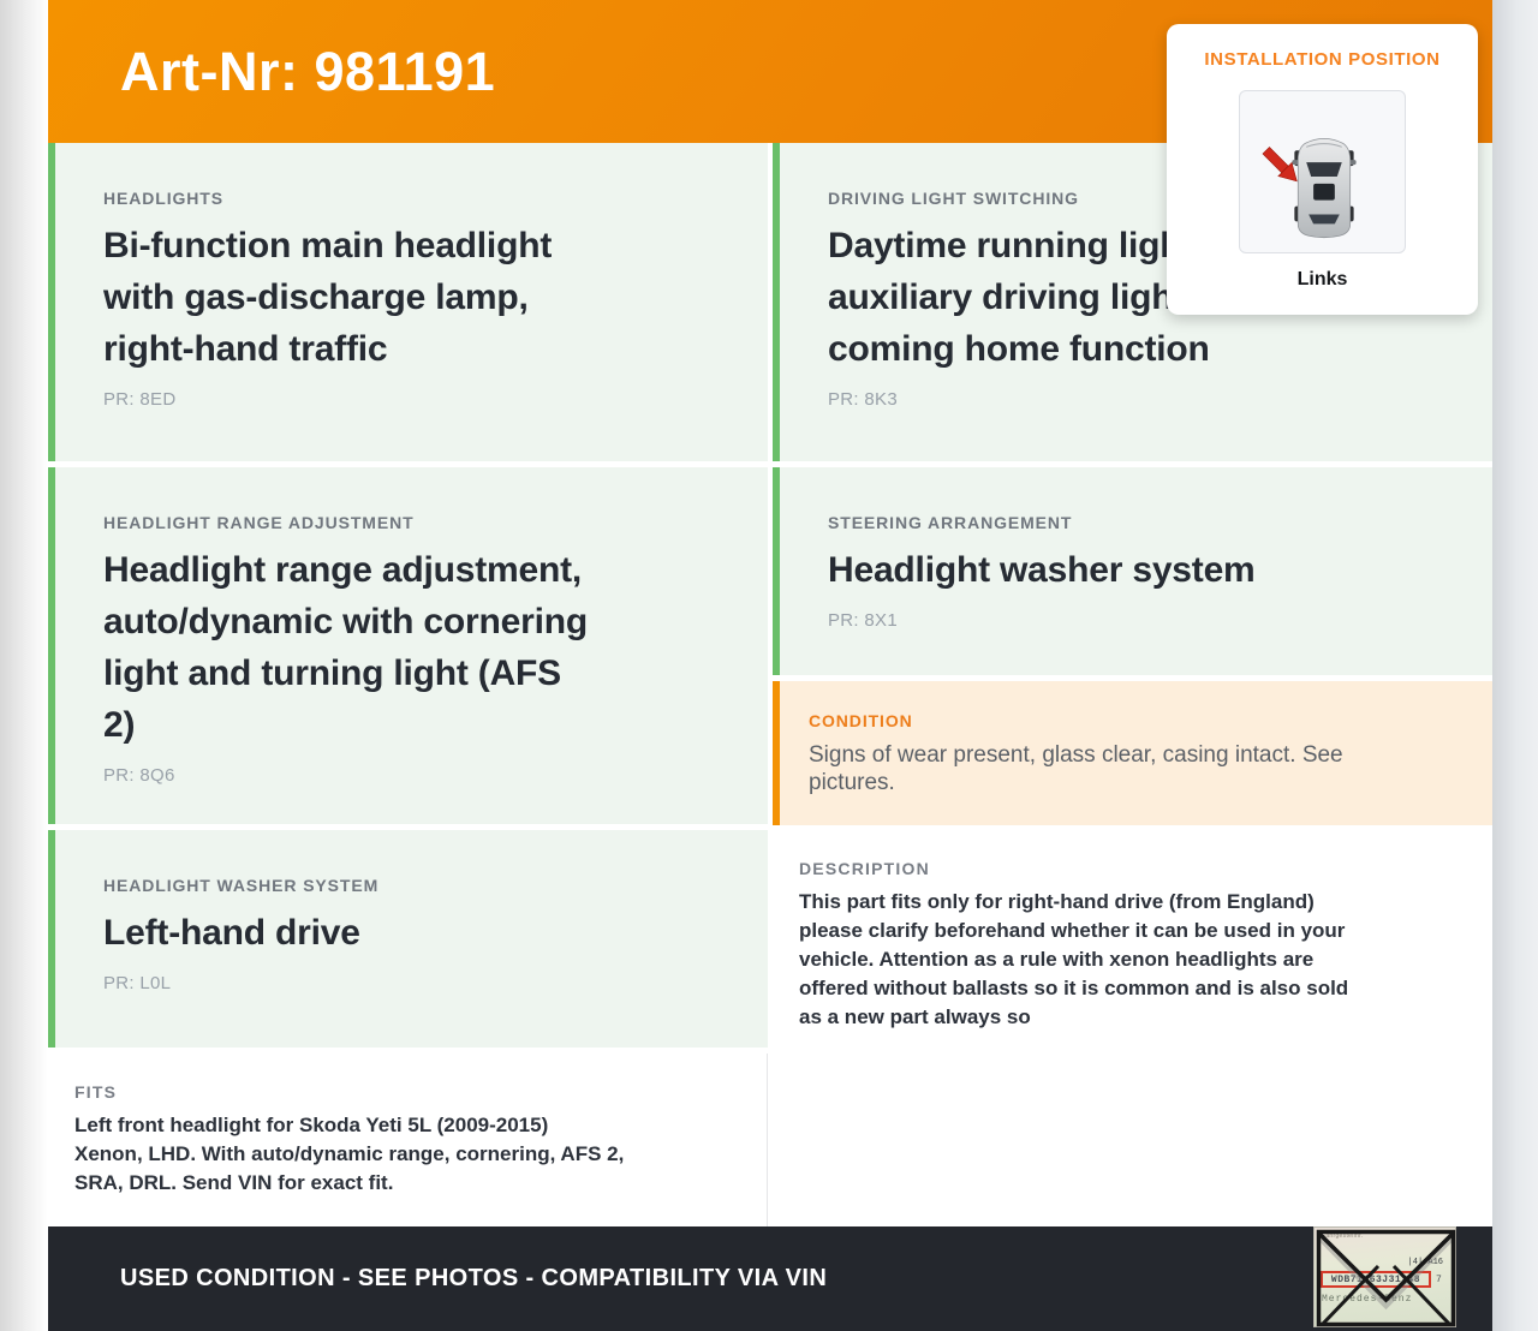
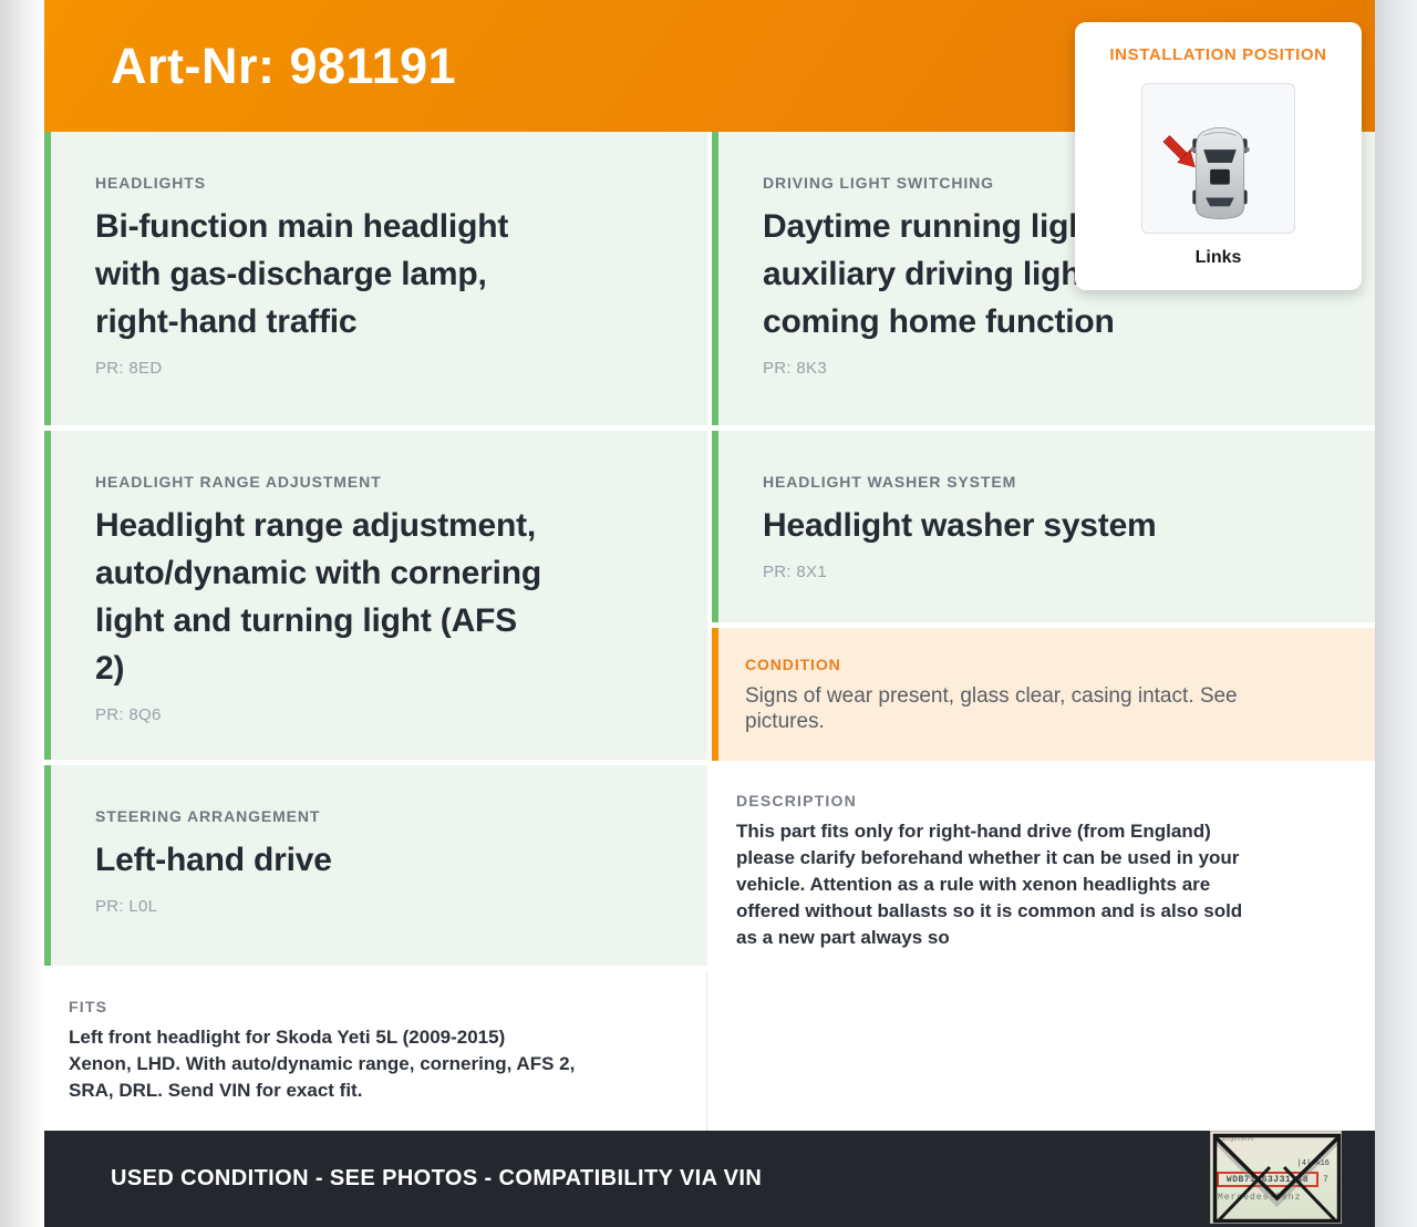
  Art-Nr: 981191
  HEADLIGHTS
  Bi-function main headlight
  with gas-discharge lamp,
  right-hand traffic
  PR: 8ED
  HEADLIGHT RANGE ADJUSTMENT
  Headlight range adjustment,
  auto/dynamic with cornering
  light and turning light (AFS
  2)
  PR: 8Q6
- HEADLIGHT WASHER SYSTEM
+ STEERING ARRANGEMENT
  Left-hand drive
  PR: L0L
  FITS
  Left front headlight for Skoda Yeti 5L (2009-2015)
  Xenon, LHD. With auto/dynamic range, cornering, AFS 2,
  SRA, DRL. Send VIN for exact fit.
  DRIVING LIGHT SWITCHING
  Daytime running lig
  auxiliary driving ligh
  coming home function
  PR: 8K3
- STEERING ARRANGEMENT
+ HEADLIGHT WASHER SYSTEM
  Headlight washer system
  PR: 8X1
  CONDITION
  Signs of wear present, glass clear, casing intact. See
  pictures.
  DESCRIPTION
  This part fits only for right-hand drive (from England)
  please clarify beforehand whether it can be used in your
  vehicle. Attention as a rule with xenon headlights are
  offered without ballasts so it is common and is also sold
  as a new part always so
  USED CONDITION - SEE PHOTOS - COMPATIBILITY VIA VIN
  |4| A16
  WDB7163J3148
  7
  Meredes-enz
  INSTALLATION POSITION
  Links
